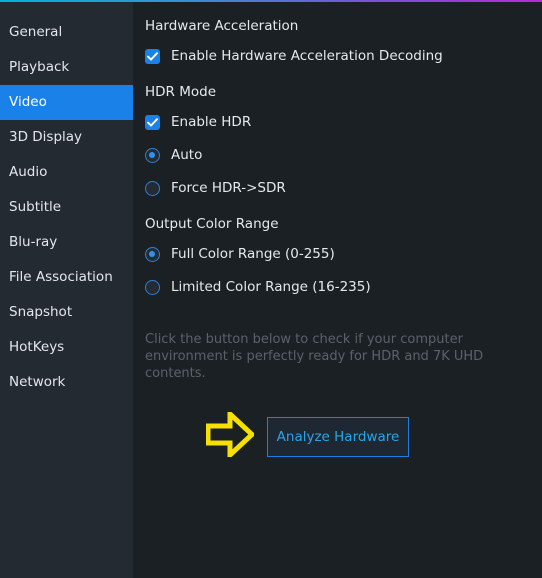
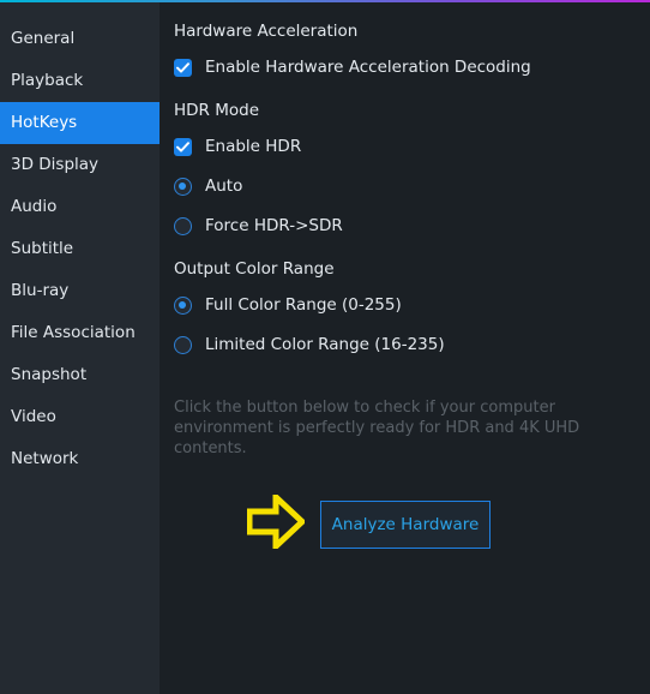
  General
  Playback
- Video
+ HotKeys
  3D Display
  Audio
  Subtitle
  Blu-ray
  File Association
  Snapshot
- HotKeys
+ Video
  Network
  Hardware Acceleration
  Enable Hardware Acceleration Decoding
  HDR Mode
  Enable HDR
  Auto
  Force HDR->SDR
  Output Color Range
  Full Color Range (0-255)
  Limited Color Range (16-235)
- Click the button below to check if your computer environment is perfectly ready for HDR and 7K UHD contents.
+ Click the button below to check if your computer environment is perfectly ready for HDR and 4K UHD contents.
  Analyze Hardware
